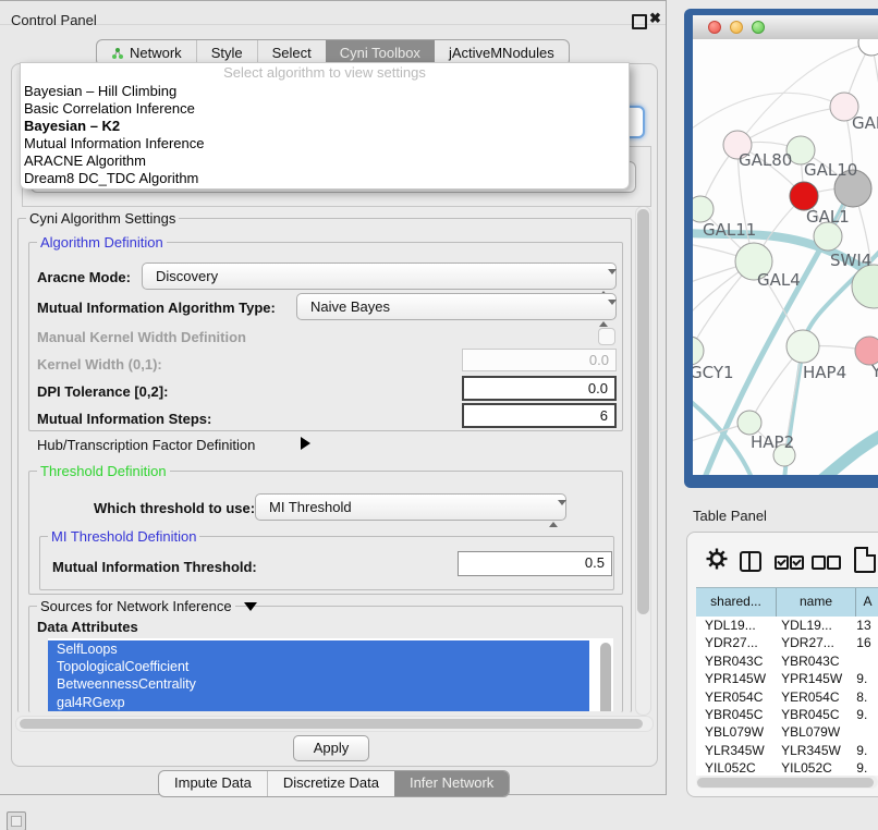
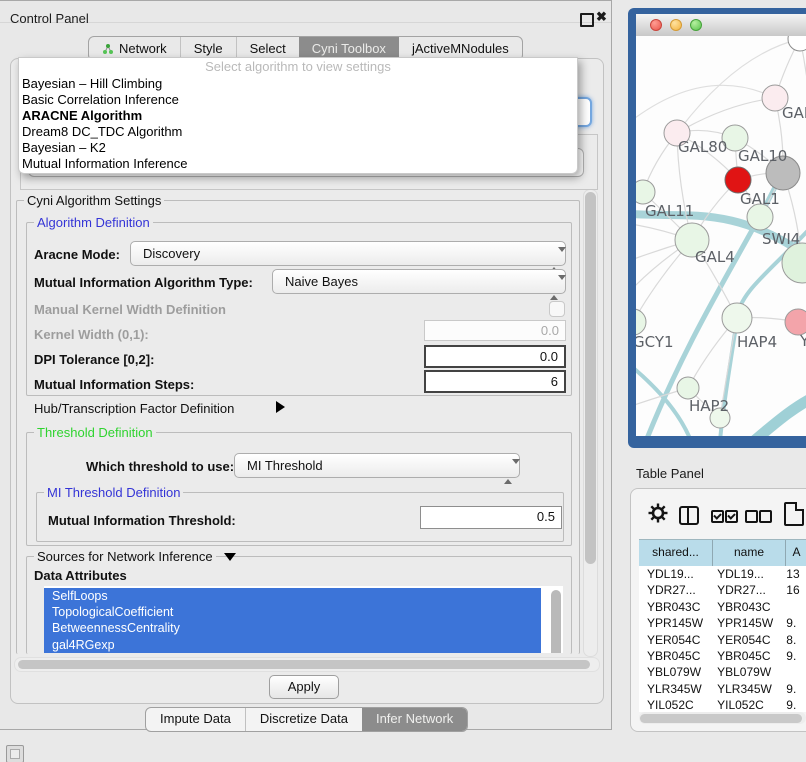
  Control Panel
  ✖
  Network
  Style
  Select
  Cyni Toolbox
  jActiveMNodules
  Select algorithm to view settings
  Bayesian – Hill Climbing
  Basic Correlation Inference
- Bayesian – K2
+ ARACNE Algorithm
- Mutual Information Inference
+ Dream8 DC_TDC Algorithm
- ARACNE Algorithm
+ Bayesian – K2
- Dream8 DC_TDC Algorithm
+ Mutual Information Inference
  Cyni Algorithm Settings
  Algorithm Definition
  Aracne Mode:
  Discovery
  Mutual Information Algorithm Type:
  Naive Bayes
  Manual Kernel Width Definition
  Kernel Width (0,1):
  0.0
  DPI Tolerance [0,2]:
  0.0
  Mutual Information Steps:
  6
  Hub/Transcription Factor Definition
  Threshold Definition
  Which threshold to use:
  MI Threshold
  MI Threshold Definition
  Mutual Information Threshold:
  0.5
  Sources for Network Inference
  Data Attributes
  SelfLoops
  TopologicalCoefficient
  BetweennessCentrality
  gal4RGexp
  Apply
  Impute Data
  Discretize Data
  Infer Network
  GAL80
  GAL10
  GAL1
  GAL11
  SWI4
  GAL4
  GCY1
  HAP4
  Y
  HAP2
  Table Panel
  shared...
  name
  A
  YDL19...
  YDL19...
  13
  YDR27...
  YDR27...
  16
  YBR043C
  YBR043C
  YPR145W
  YPR145W
  9.
  YER054C
  YER054C
  8.
  YBR045C
  YBR045C
  9.
  YBL079W
  YBL079W
  YLR345W
  YLR345W
  9.
  YIL052C
  YIL052C
  9.
